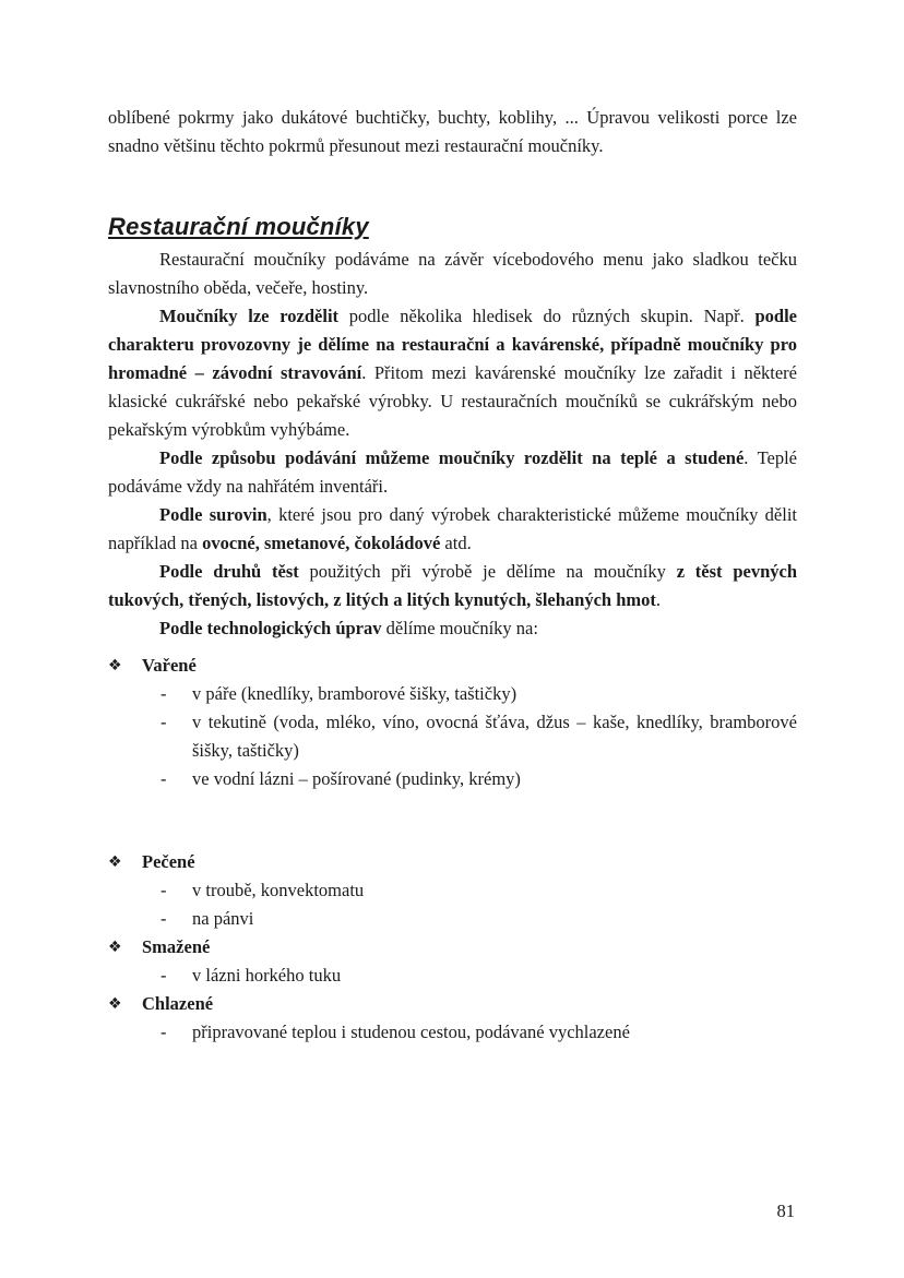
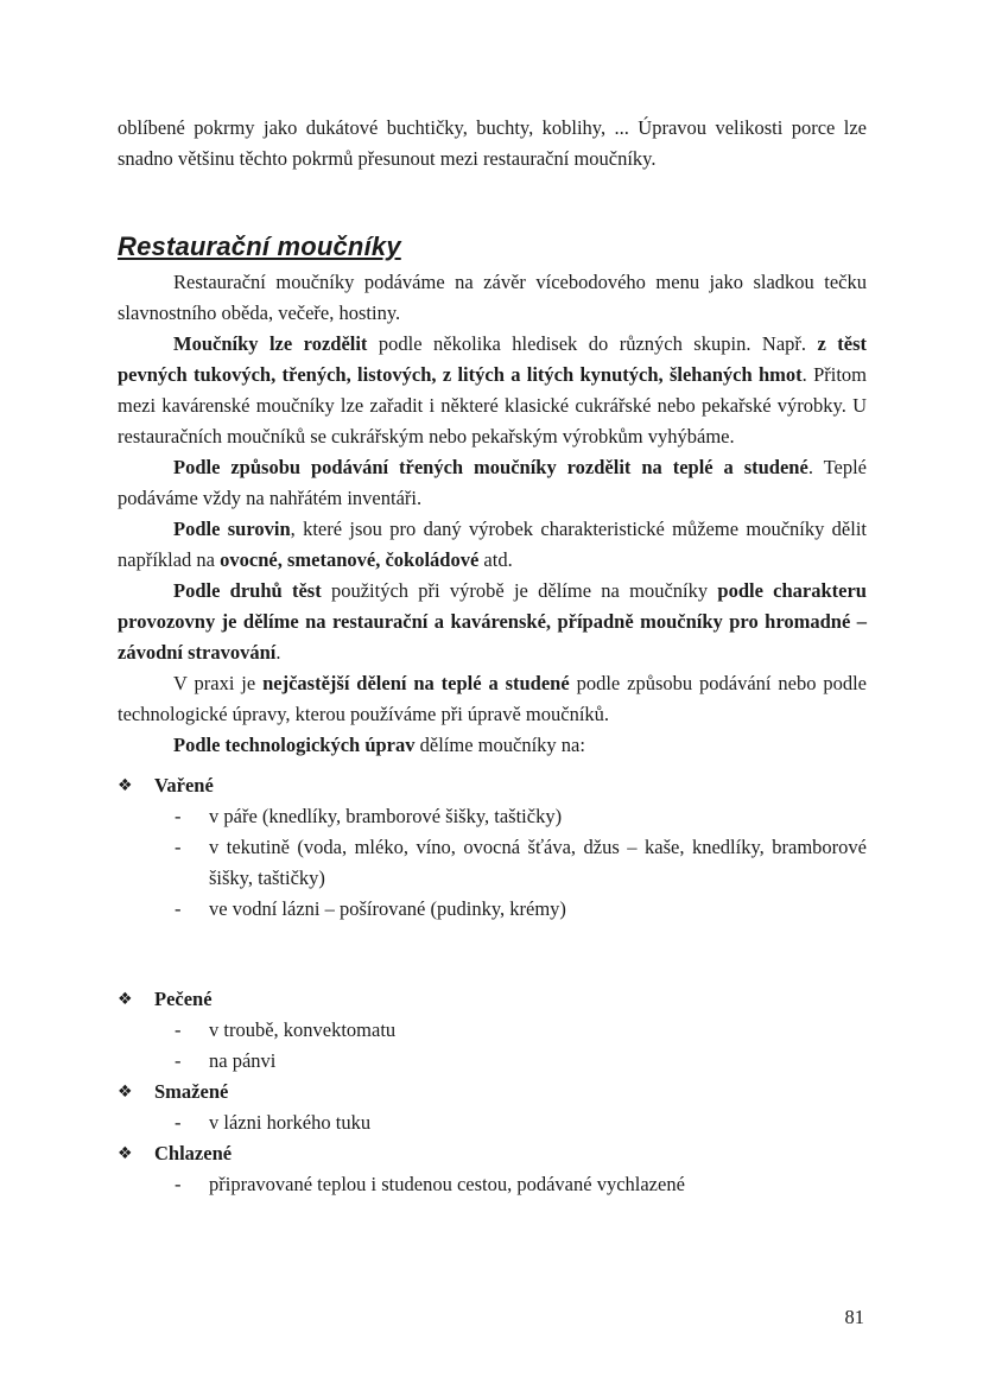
  oblíbené pokrmy jako dukátové buchtičky, buchty, koblihy, ... Úpravou velikosti porce lze snadno většinu těchto pokrmů přesunout mezi restaurační moučníky.
  Restaurační moučníky
  Restaurační moučníky podáváme na závěr vícebodového menu jako sladkou tečku slavnostního oběda, večeře, hostiny.
- Moučníky lze rozdělit podle několika hledisek do různých skupin. Např. podle charakteru provozovny je dělíme na restaurační a kavárenské, případně moučníky pro hromadné – závodní stravování. Přitom mezi kavárenské moučníky lze zařadit i některé klasické cukrářské nebo pekařské výrobky. U restauračních moučníků se cukrářským nebo pekařským výrobkům vyhýbáme.
+ Moučníky lze rozdělit podle několika hledisek do různých skupin. Např. z těst pevných tukových, třených, listových, z litých a litých kynutých, šlehaných hmot. Přitom mezi kavárenské moučníky lze zařadit i některé klasické cukrářské nebo pekařské výrobky. U restauračních moučníků se cukrářským nebo pekařským výrobkům vyhýbáme.
- Podle způsobu podávání můžeme moučníky rozdělit na teplé a studené. Teplé podáváme vždy na nahřátém inventáři.
+ Podle způsobu podávání třených moučníky rozdělit na teplé a studené. Teplé podáváme vždy na nahřátém inventáři.
  Podle surovin, které jsou pro daný výrobek charakteristické můžeme moučníky dělit například na ovocné, smetanové, čokoládové atd.
- Podle druhů těst použitých při výrobě je dělíme na moučníky z těst pevných tukových, třených, listových, z litých a litých kynutých, šlehaných hmot.
+ Podle druhů těst použitých při výrobě je dělíme na moučníky podle charakteru provozovny je dělíme na restaurační a kavárenské, případně moučníky pro hromadné – závodní stravování.
+ V praxi je nejčastější dělení na teplé a studené podle způsobu podávání nebo podle technologické úpravy, kterou používáme při úpravě moučníků.
  Podle technologických úprav dělíme moučníky na:
  ❖
  Vařené
  -
  v páře (knedlíky, bramborové šišky, taštičky)
  -
  v tekutině (voda, mléko, víno, ovocná šťáva, džus – kaše, knedlíky, bramborové šišky, taštičky)
  -
  ve vodní lázni – pošírované (pudinky, krémy)
  ❖
  Pečené
  -
  v troubě, konvektomatu
  -
  na pánvi
  ❖
  Smažené
  -
  v lázni horkého tuku
  ❖
  Chlazené
  -
  připravované teplou i studenou cestou, podávané vychlazené
  81
